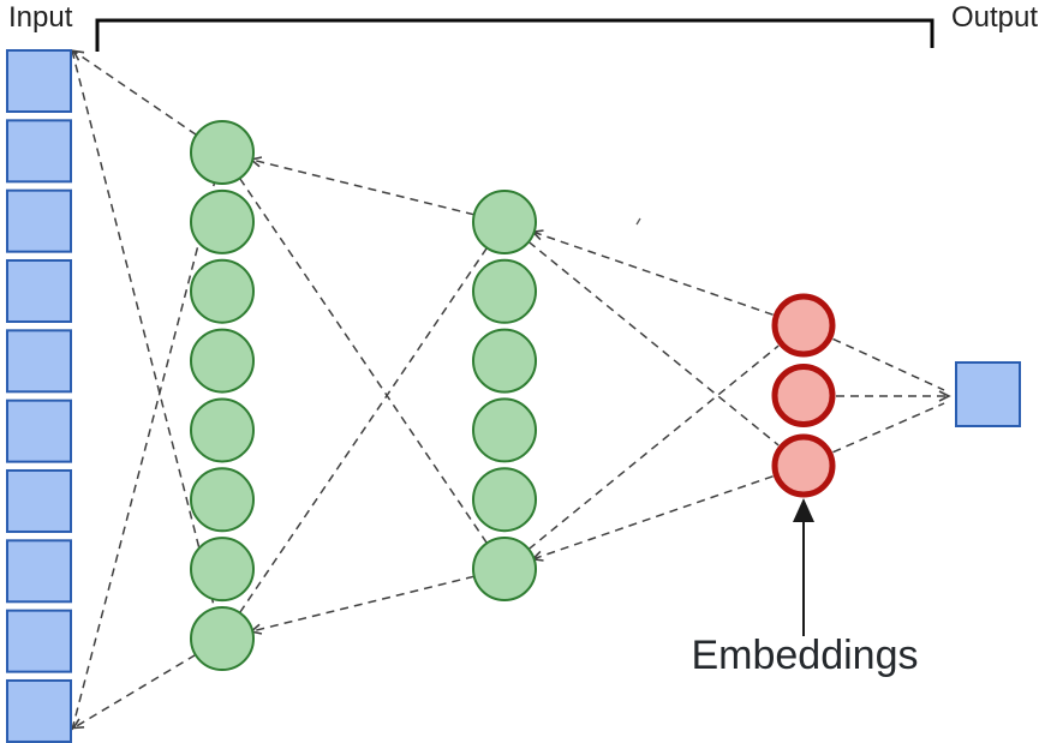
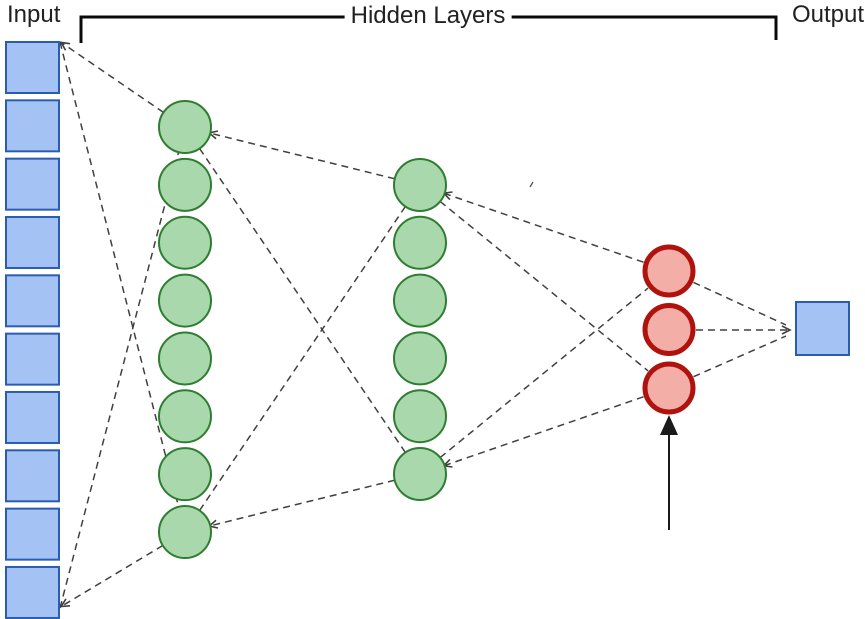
  Input
+ Hidden Layers
  Output
- Embeddings
